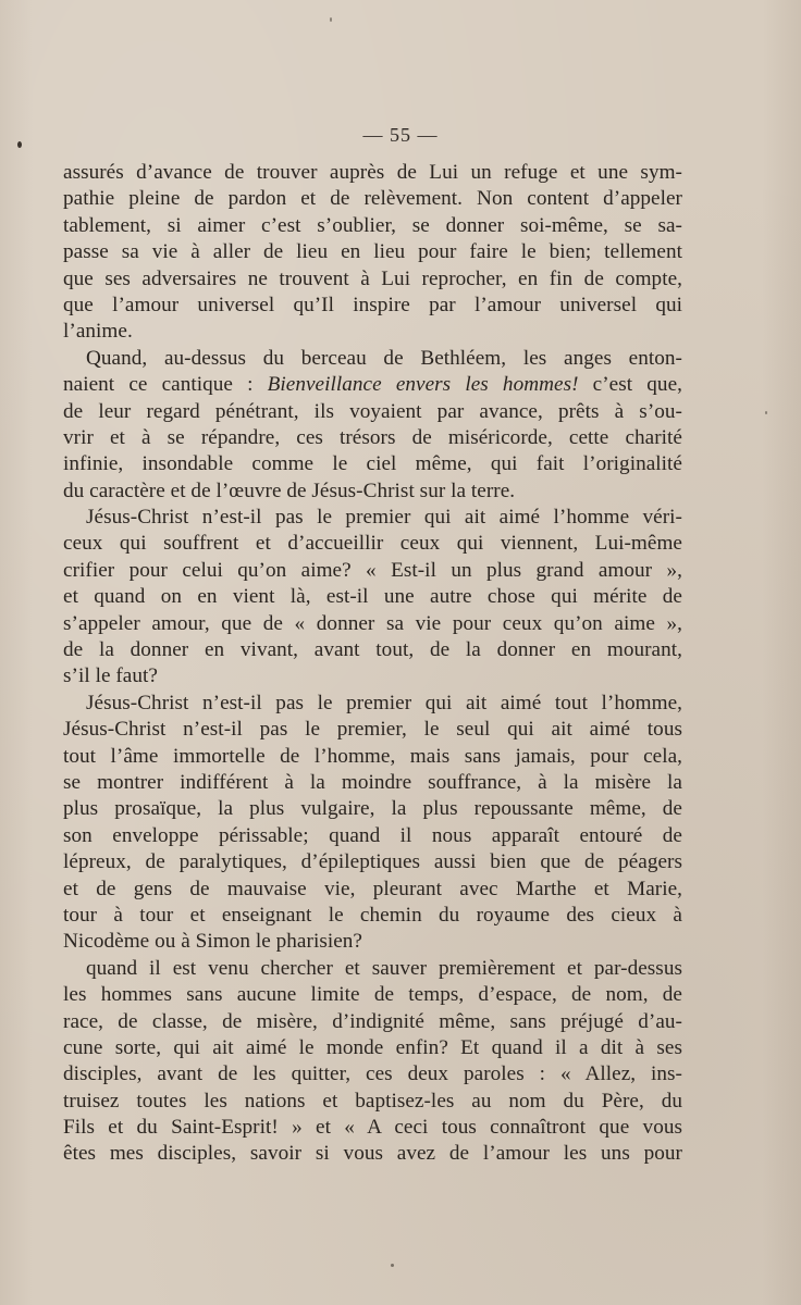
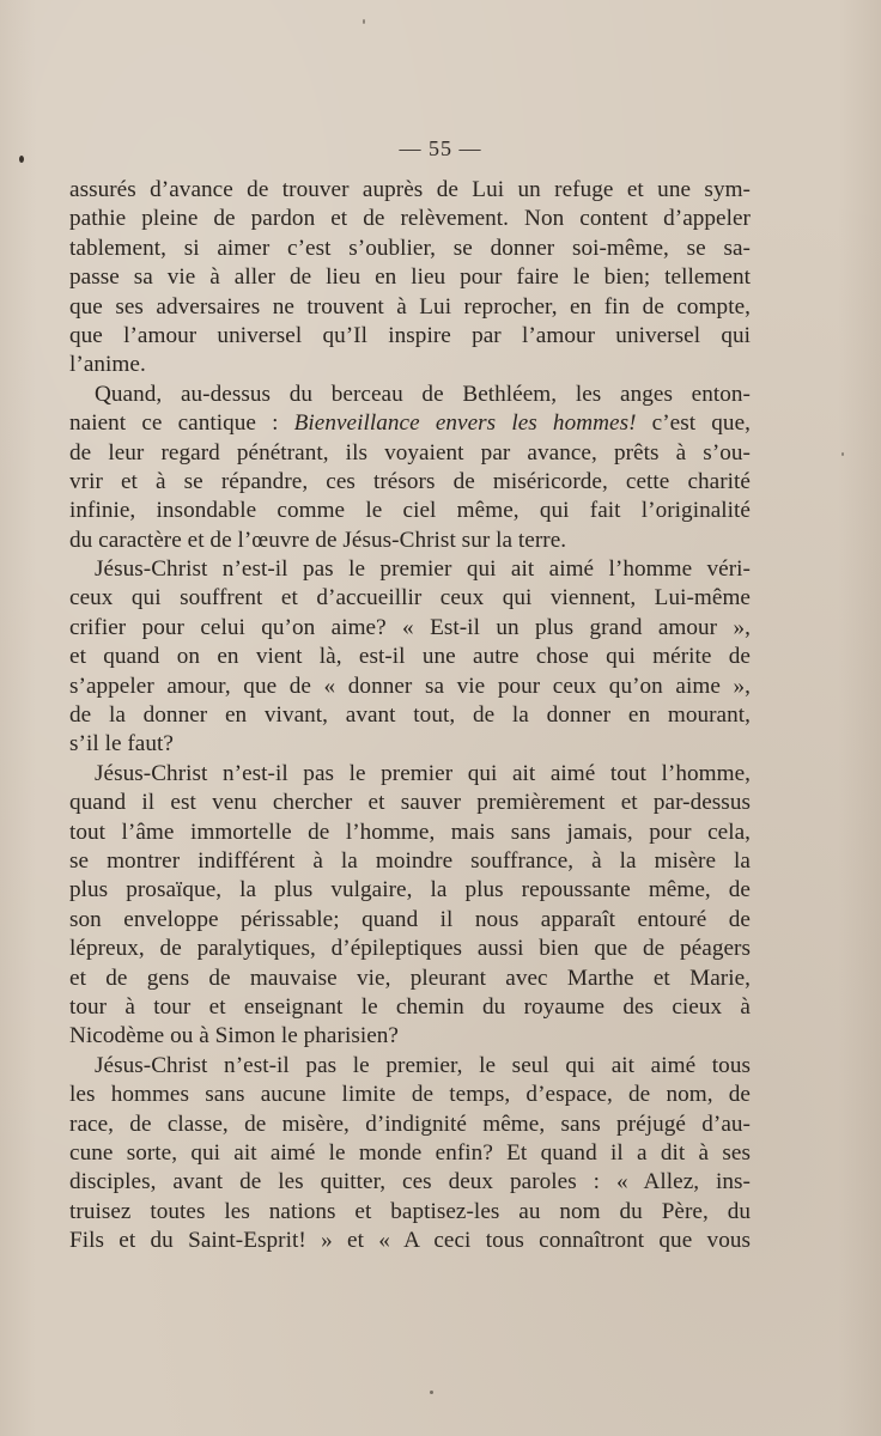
  — 55 —
  assurés d’avance de trouver auprès de Lui un refuge et une sym-
  pathie pleine de pardon et de relèvement. Non content d’appeler
  tablement, si aimer c’est s’oublier, se donner soi-même, se sa-
  passe sa vie à aller de lieu en lieu pour faire le bien; tellement
  que ses adversaires ne trouvent à Lui reprocher, en fin de compte,
  que l’amour universel qu’Il inspire par l’amour universel qui
  l’anime.
  Quand, au-dessus du berceau de Bethléem, les anges enton-
  naient ce cantique : Bienveillance envers les hommes! c’est que,
  de leur regard pénétrant, ils voyaient par avance, prêts à s’ou-
  vrir et à se répandre, ces trésors de miséricorde, cette charité
  infinie, insondable comme le ciel même, qui fait l’originalité
  du caractère et de l’œuvre de Jésus-Christ sur la terre.
  Jésus-Christ n’est-il pas le premier qui ait aimé l’homme véri-
  ceux qui souffrent et d’accueillir ceux qui viennent, Lui-même
  crifier pour celui qu’on aime? « Est-il un plus grand amour »,
  et quand on en vient là, est-il une autre chose qui mérite de
  s’appeler amour, que de « donner sa vie pour ceux qu’on aime »,
  de la donner en vivant, avant tout, de la donner en mourant,
  s’il le faut?
  Jésus-Christ n’est-il pas le premier qui ait aimé tout l’homme,
- Jésus-Christ n’est-il pas le premier, le seul qui ait aimé tous
+ quand il est venu chercher et sauver premièrement et par-dessus
  tout l’âme immortelle de l’homme, mais sans jamais, pour cela,
  se montrer indifférent à la moindre souffrance, à la misère la
  plus prosaïque, la plus vulgaire, la plus repoussante même, de
  son enveloppe périssable; quand il nous apparaît entouré de
  lépreux, de paralytiques, d’épileptiques aussi bien que de péagers
  et de gens de mauvaise vie, pleurant avec Marthe et Marie,
  tour à tour et enseignant le chemin du royaume des cieux à
  Nicodème ou à Simon le pharisien?
- quand il est venu chercher et sauver premièrement et par-dessus
+ Jésus-Christ n’est-il pas le premier, le seul qui ait aimé tous
  les hommes sans aucune limite de temps, d’espace, de nom, de
  race, de classe, de misère, d’indignité même, sans préjugé d’au-
  cune sorte, qui ait aimé le monde enfin? Et quand il a dit à ses
  disciples, avant de les quitter, ces deux paroles : « Allez, ins-
  truisez toutes les nations et baptisez-les au nom du Père, du
  Fils et du Saint-Esprit! » et « A ceci tous connaîtront que vous
- êtes mes disciples, savoir si vous avez de l’amour les uns pour
